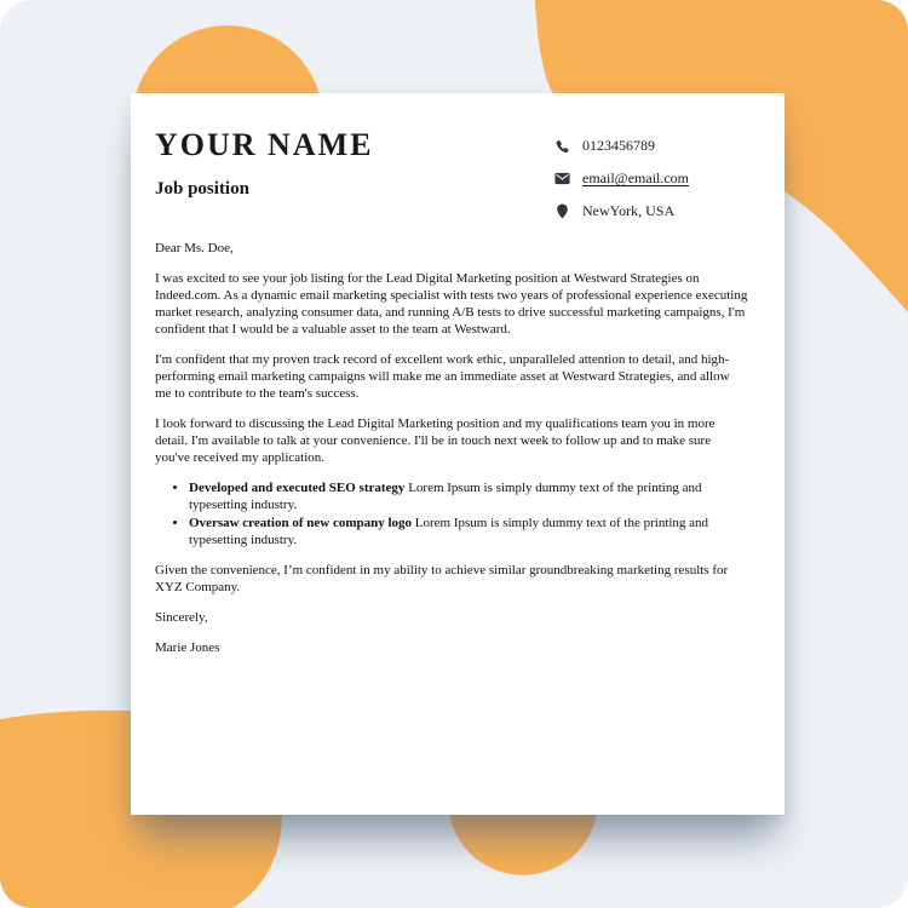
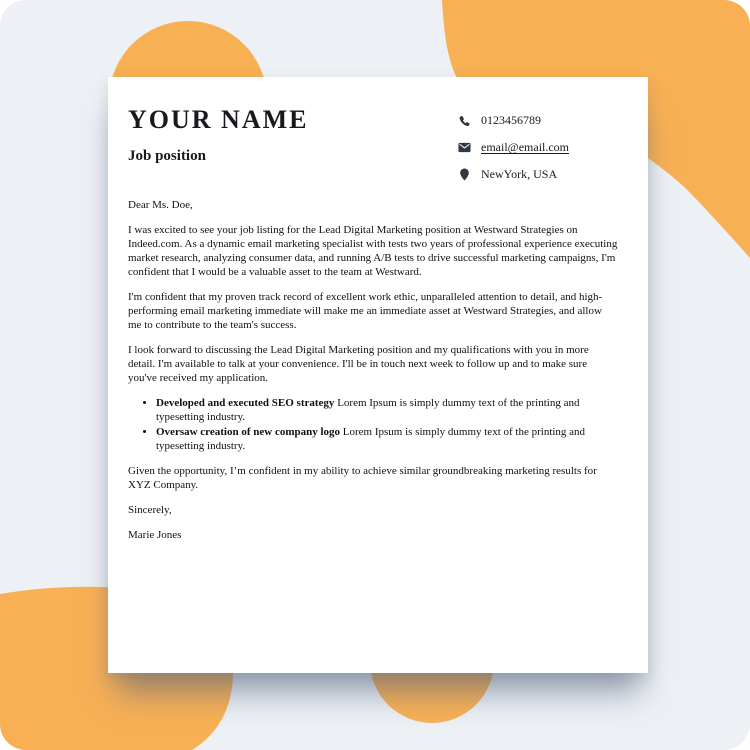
  YOUR NAME
  Job position
  0123456789
  email@email.com
  NewYork, USA
  Dear Ms. Doe,
  I was excited to see your job listing for the Lead Digital Marketing position at Westward Strategies on Indeed.com. As a dynamic email marketing specialist with tests two years of professional experience executing market research, analyzing consumer data, and running A/B tests to drive successful marketing campaigns, I'm confident that I would be a valuable asset to the team at Westward.
- I'm confident that my proven track record of excellent work ethic, unparalleled attention to detail, and high-performing email marketing campaigns will make me an immediate asset at Westward Strategies, and allow me to contribute to the team's success.
+ I'm confident that my proven track record of excellent work ethic, unparalleled attention to detail, and high-performing email marketing immediate will make me an immediate asset at Westward Strategies, and allow me to contribute to the team's success.
- I look forward to discussing the Lead Digital Marketing position and my qualifications team you in more detail. I'm available to talk at your convenience. I'll be in touch next week to follow up and to make sure you've received my application.
+ I look forward to discussing the Lead Digital Marketing position and my qualifications with you in more detail. I'm available to talk at your convenience. I'll be in touch next week to follow up and to make sure you've received my application.
  Developed and executed SEO strategy Lorem Ipsum is simply dummy text of the printing and typesetting industry.
  Oversaw creation of new company logo Lorem Ipsum is simply dummy text of the printing and typesetting industry.
- Given the convenience, I’m confident in my ability to achieve similar groundbreaking marketing results for XYZ Company.
+ Given the opportunity, I’m confident in my ability to achieve similar groundbreaking marketing results for XYZ Company.
  Sincerely,
  Marie Jones
